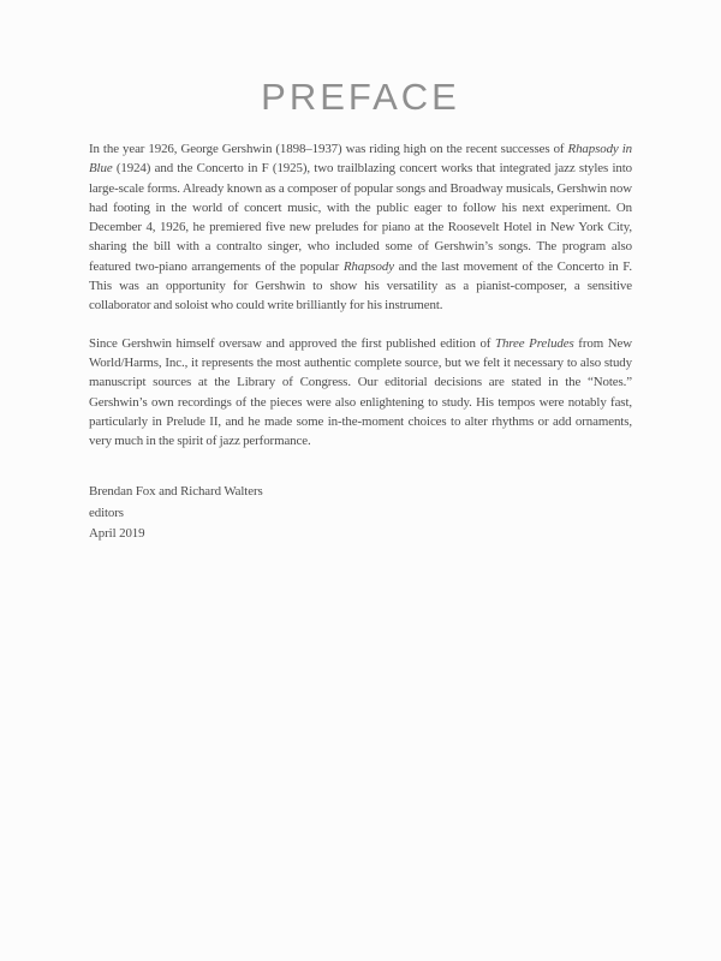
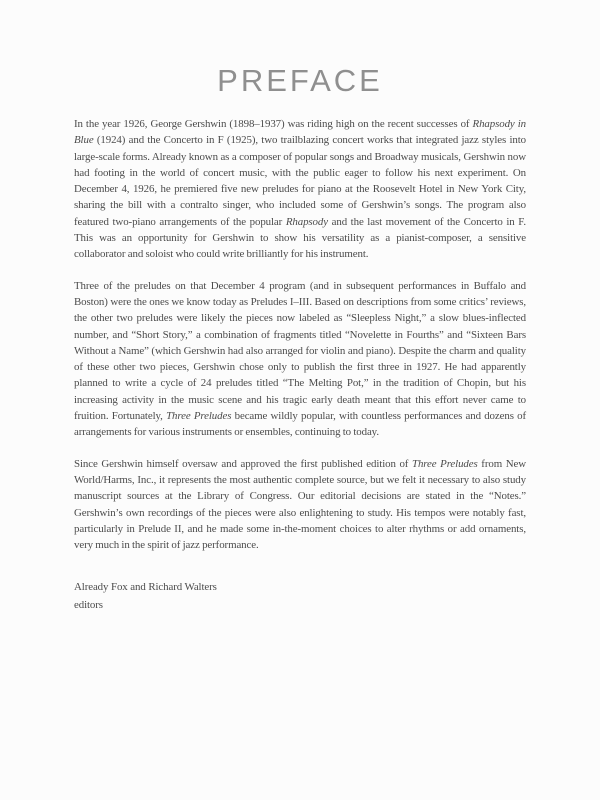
  PREFACE
  In the year 1926, George Gershwin (1898–1937) was riding high on the recent successes of Rhapsody in Blue (1924) and the Concerto in F (1925), two trailblazing concert works that integrated jazz styles into large-scale forms. Already known as a composer of popular songs and Broadway musicals, Gershwin now had footing in the world of concert music, with the public eager to follow his next experiment. On December 4, 1926, he premiered five new preludes for piano at the Roosevelt Hotel in New York City, sharing the bill with a contralto singer, who included some of Gershwin’s songs. The program also featured two-piano arrangements of the popular Rhapsody and the last movement of the Concerto in F. This was an opportunity for Gershwin to show his versatility as a pianist-composer, a sensitive collaborator and soloist who could write brilliantly for his instrument.
+ Three of the preludes on that December 4 program (and in subsequent performances in Buffalo and Boston) were the ones we know today as Preludes I–III. Based on descriptions from some critics’ reviews, the other two preludes were likely the pieces now labeled as “Sleepless Night,” a slow blues-inflected number, and “Short Story,” a combination of fragments titled “Novelette in Fourths” and “Sixteen Bars Without a Name” (which Gershwin had also arranged for violin and piano). Despite the charm and quality of these other two pieces, Gershwin chose only to publish the first three in 1927. He had apparently planned to write a cycle of 24 preludes titled “The Melting Pot,” in the tradition of Chopin, but his increasing activity in the music scene and his tragic early death meant that this effort never came to fruition. Fortunately, Three Preludes became wildly popular, with countless performances and dozens of arrangements for various instruments or ensembles, continuing to today.
  Since Gershwin himself oversaw and approved the first published edition of Three Preludes from New World/Harms, Inc., it represents the most authentic complete source, but we felt it necessary to also study manuscript sources at the Library of Congress. Our editorial decisions are stated in the “Notes.” Gershwin’s own recordings of the pieces were also enlightening to study. His tempos were notably fast, particularly in Prelude II, and he made some in-the-moment choices to alter rhythms or add ornaments, very much in the spirit of jazz performance.
- Brendan Fox and Richard Walters
+ Already Fox and Richard Walters
  editors
- April 2019
